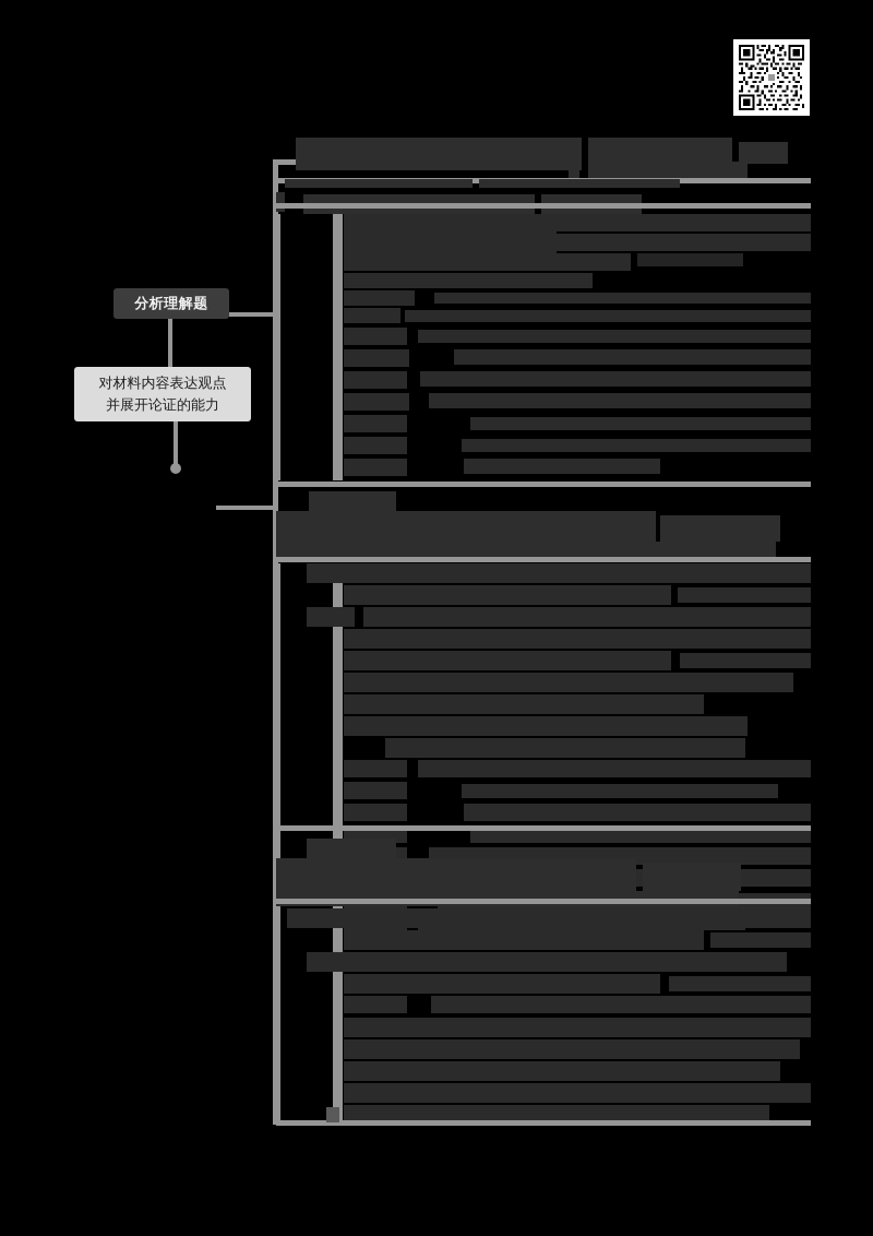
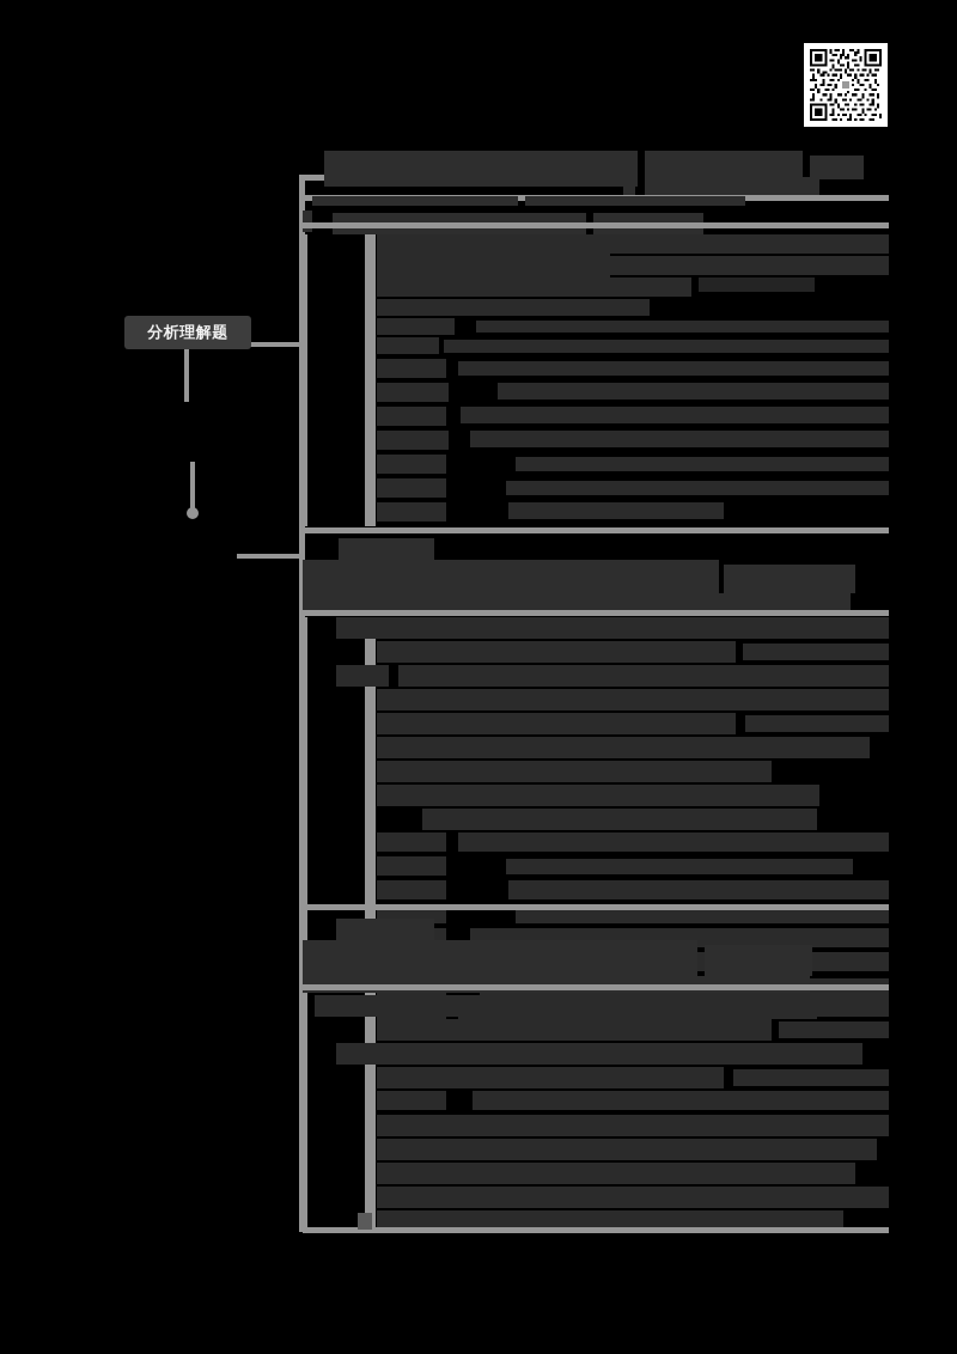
  分析理解题
- 对材料内容表达观点
- 并展开论证的能力
